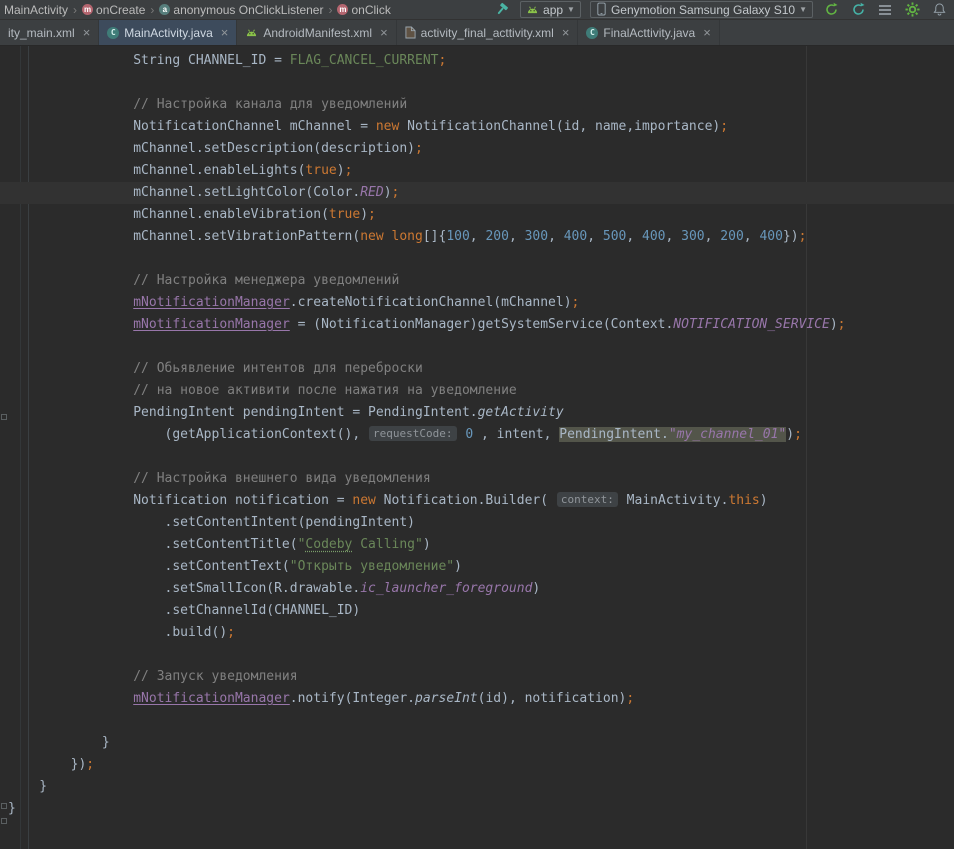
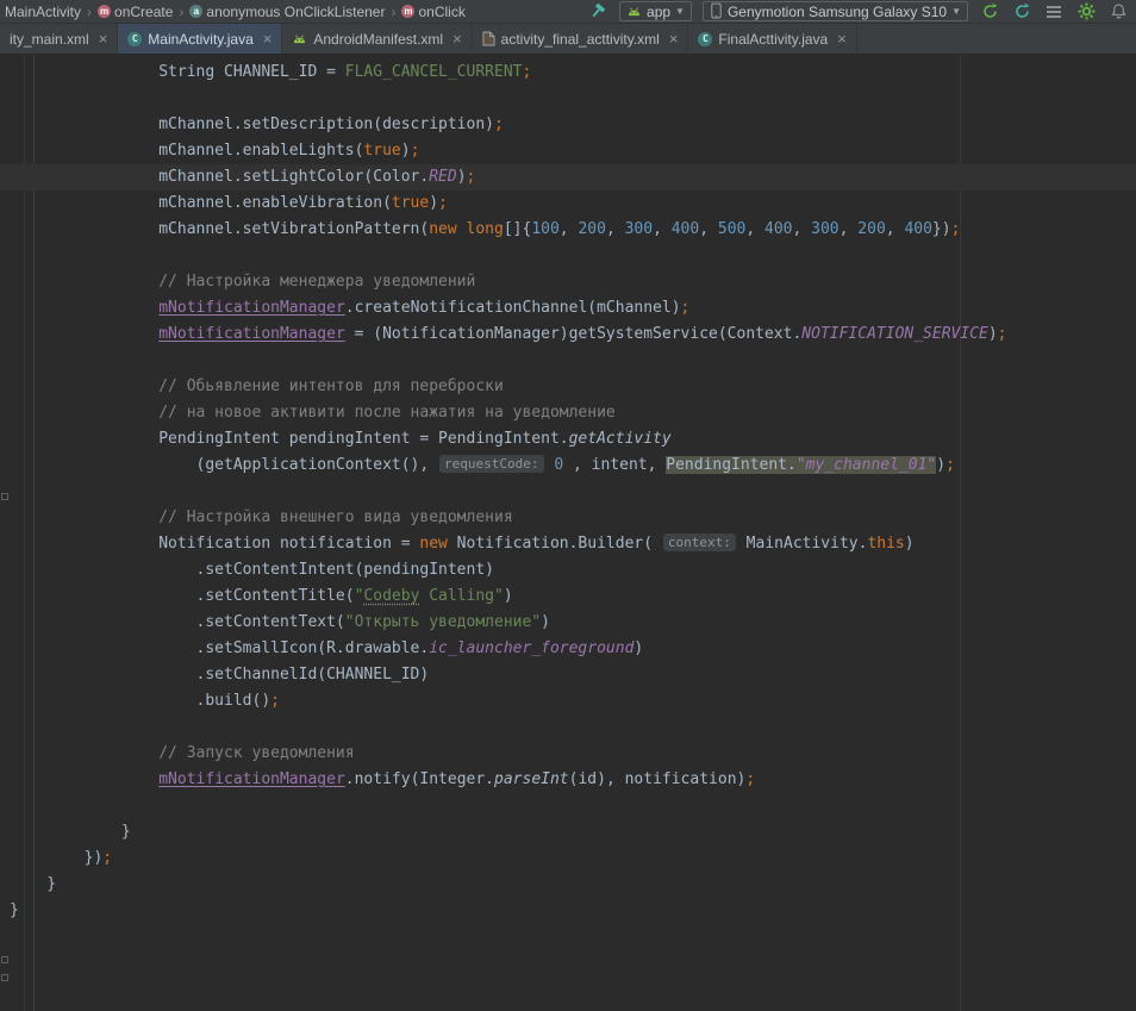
  MainActivity
  ›
  m
  onCreate
  ›
  a
  anonymous OnClickListener
  ›
  m
  onClick
  app
  ▼
  Genymotion Samsung Galaxy S10
  ▼
  ity_main.xml
  ×
  C
  MainActivity.java
  ×
  AndroidManifest.xml
  ×
  activity_final_acttivity.xml
  ×
  C
  FinalActtivity.java
  ×
  String CHANNEL_ID = FLAG_CANCEL_CURRENT;
- // Настройка канала для уведомлений
- NotificationChannel mChannel = new NotificationChannel(id, name,importance);
  mChannel.setDescription(description);
  mChannel.enableLights(true);
  mChannel.setLightColor(Color.RED);
  mChannel.enableVibration(true);
  mChannel.setVibrationPattern(new long[]{100, 200, 300, 400, 500, 400, 300, 200, 400});
  // Настройка менеджера уведомлений
  mNotificationManager.createNotificationChannel(mChannel);
  mNotificationManager = (NotificationManager)getSystemService(Context.NOTIFICATION_SERVICE);
  // Обьявление интентов для переброски
  // на новое активити после нажатия на уведомление
  PendingIntent pendingIntent = PendingIntent.getActivity
  (getApplicationContext(), requestCode: 0 , intent, PendingIntent."my_channel_01");
  // Настройка внешнего вида уведомления
  Notification notification = new Notification.Builder( context: MainActivity.this)
  .setContentIntent(pendingIntent)
  .setContentTitle("Codeby Calling")
  .setContentText("Открыть уведомление")
  .setSmallIcon(R.drawable.ic_launcher_foreground)
  .setChannelId(CHANNEL_ID)
  .build();
  // Запуск уведомления
  mNotificationManager.notify(Integer.parseInt(id), notification);
  }
  });
  }
  }
